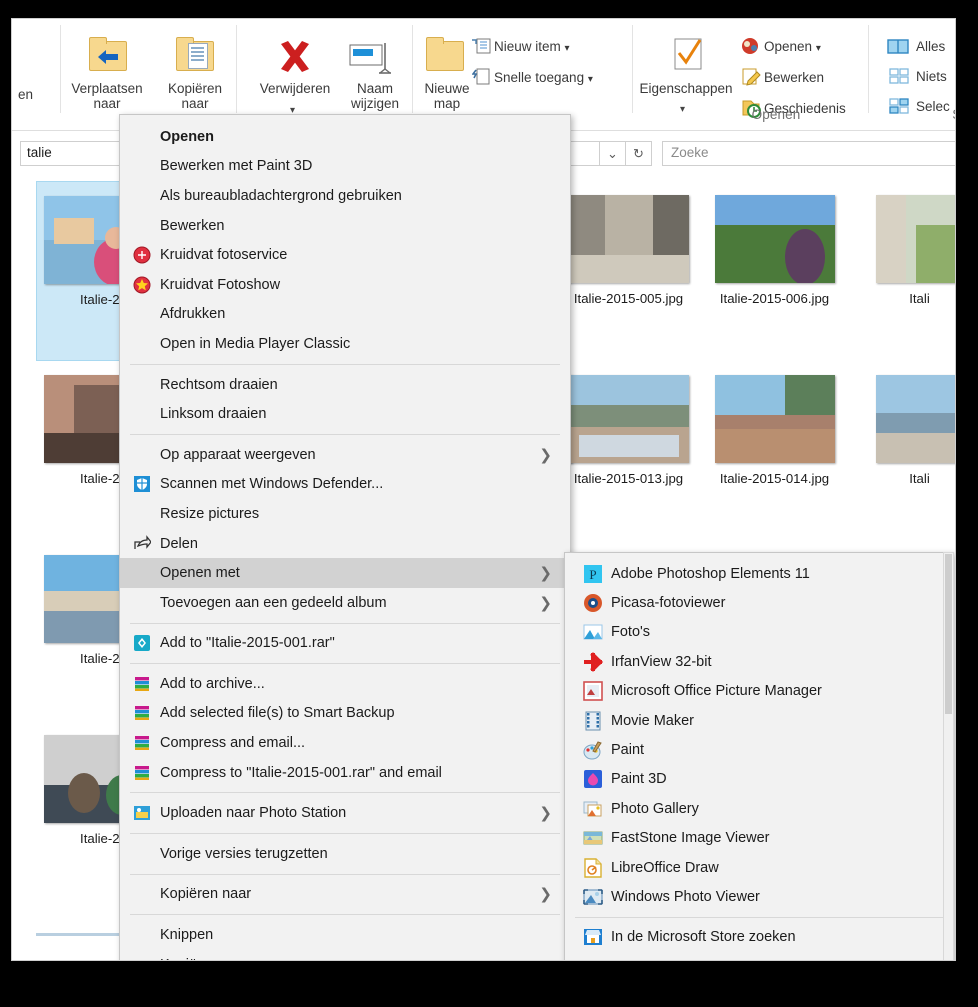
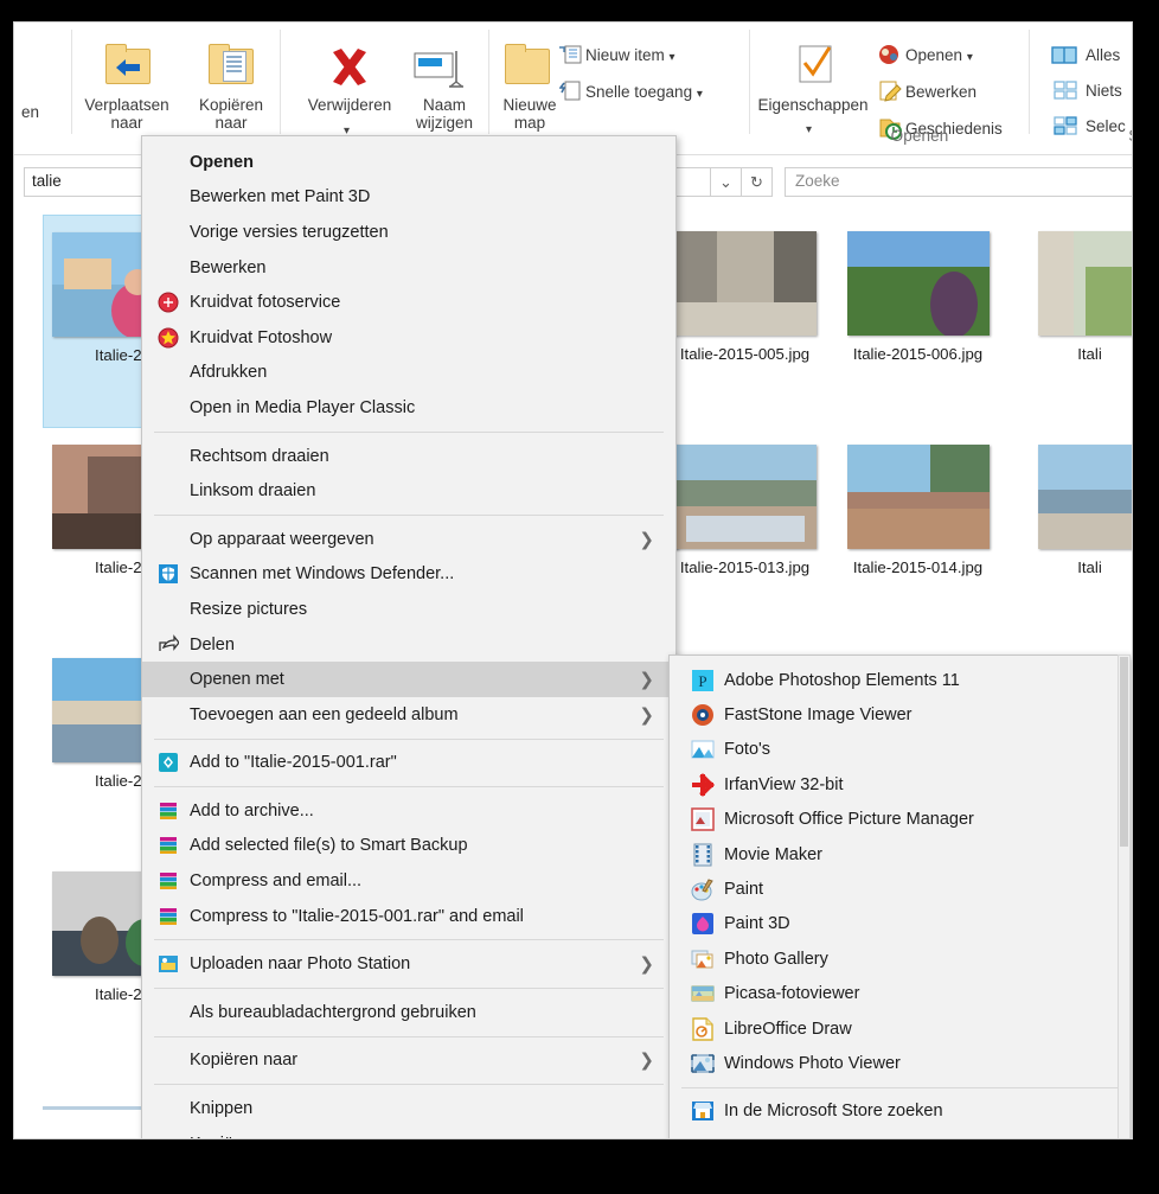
  en
  Verplaatsen
  naar
  Kopiëren
  naar
  Verwijderen
  ▾
  Naam
  wijzigen
  Nieuwe
  map
  Nieuw item ▾
  Snelle toegang ▾
  Eigenschappen
  ▾
  Openen ▾
  Bewerken
  Geschiedenis
  Openen
  Alles
  Niets
  Selec
  talie
  ⌄
  ↻
  Zoeke
  Italie-2
  Italie-2015-005.jpg
  Italie-2015-006.jpg
  Itali
  Italie-2
  Italie-2015-013.jpg
  Italie-2015-014.jpg
  Itali
  Italie-2
  Italie-2
  Openen
  Bewerken met Paint 3D
- Als bureaubladachtergrond gebruiken
+ Vorige versies terugzetten
  Bewerken
  Kruidvat fotoservice
  Kruidvat Fotoshow
  Afdrukken
  Open in Media Player Classic
  Rechtsom draaien
  Linksom draaien
  Op apparaat weergeven
  ❯
  Scannen met Windows Defender...
  Resize pictures
  Delen
  Openen met
  ❯
  Toevoegen aan een gedeeld album
  ❯
  Add to "Italie-2015-001.rar"
  Add to archive...
  Add selected file(s) to Smart Backup
  Compress and email...
  Compress to "Italie-2015-001.rar" and email
  Uploaden naar Photo Station
  ❯
- Vorige versies terugzetten
+ Als bureaubladachtergrond gebruiken
  Kopiëren naar
  ❯
  Knippen
  P
  Adobe Photoshop Elements 11
- Picasa-fotoviewer
+ FastStone Image Viewer
  Foto's
  IrfanView 32-bit
  Microsoft Office Picture Manager
  Movie Maker
  Paint
  Paint 3D
  Photo Gallery
- FastStone Image Viewer
+ Picasa-fotoviewer
  LibreOffice Draw
  Windows Photo Viewer
  In de Microsoft Store zoeken
